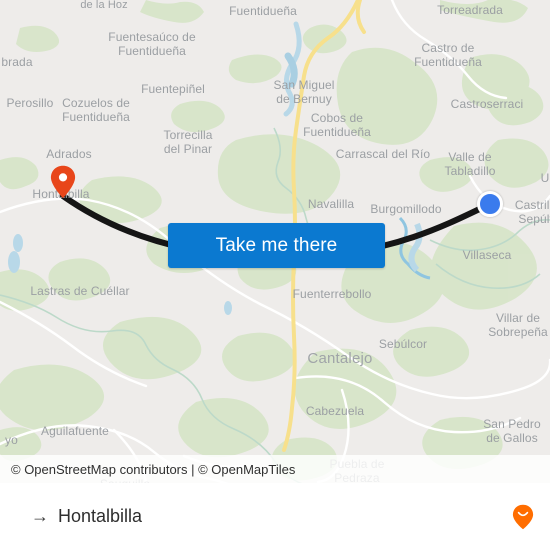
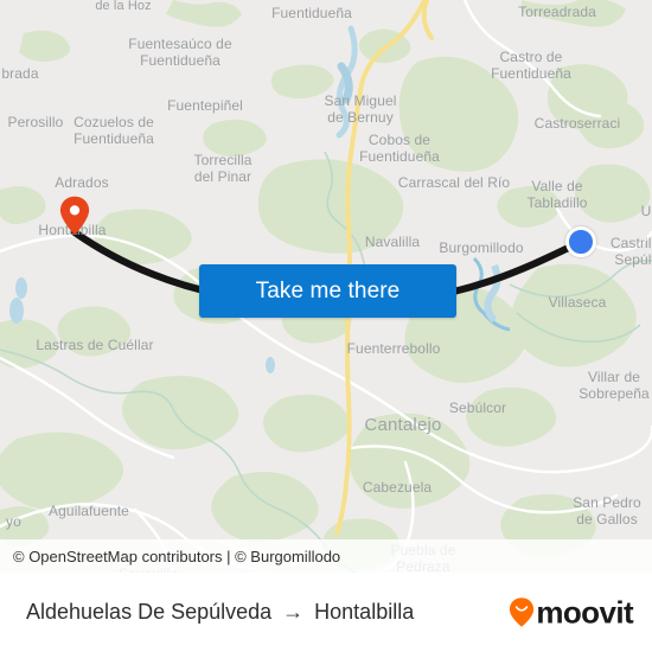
  de la Hoz
  Fuentidueña
  Torreadrada
  Fuentesaúco de
  Fuentidueña
  Castro de
  Fuentidueña
  brada
  San Miguel
  de Bernuy
  Fuentepiñel
  Perosillo
  Cozuelos de
  Fuentidueña
  Castroserraci
  Cobos de
  Fuentidueña
  Torrecilla
  del Pinar
  Carrascal del Río
  Adrados
  Valle de
  Tabladillo
  U
  Navalilla
  Burgomillodo
  Hontbilla
  Castril
  Sepúl
  Villaseca
  Lastras de Cuéllar
  Fuenterrebollo
  Villar de
  Sobrepeña
  Sebúlcor
  Cantalejo
  Cabezuela
  San Pedro
  de Gallos
  Aguilafuente
  yo
  Take me there
- © OpenStreetMap contributors | © OpenMapTiles
+ © OpenStreetMap contributors | © Burgomillodo
+ Aldehuelas De Sepúlveda
  →
  Hontalbilla
+ moovit
